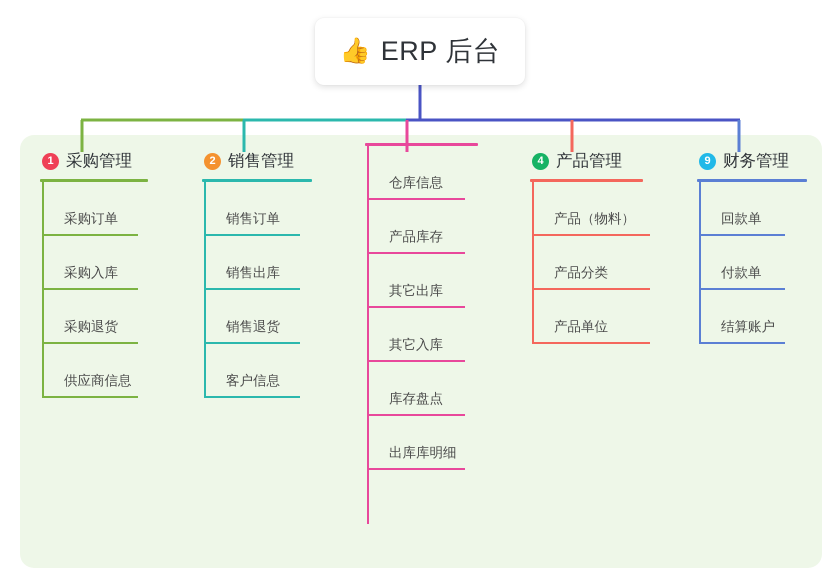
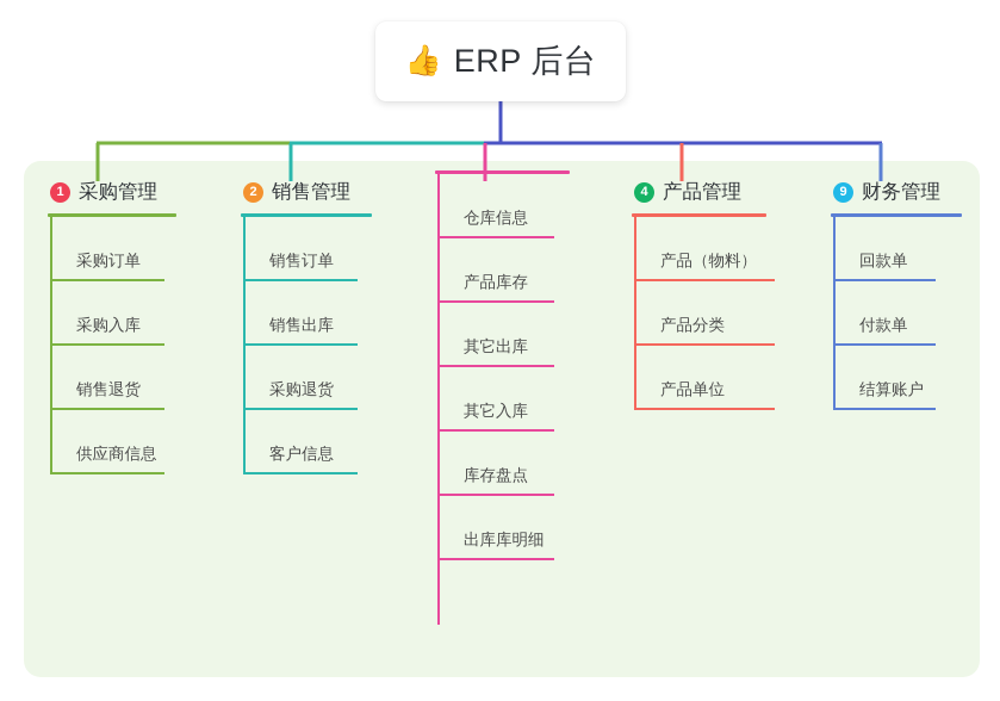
  👍
  ERP 后台
  1
  采购管理
  采购订单
  采购入库
- 采购退货
+ 销售退货
  供应商信息
  2
  销售管理
  销售订单
  销售出库
- 销售退货
+ 采购退货
  客户信息
  仓库信息
  产品库存
  其它出库
  其它入库
  库存盘点
  出库库明细
  4
  产品管理
  产品（物料）
  产品分类
  产品单位
  9
  财务管理
  回款单
  付款单
  结算账户
